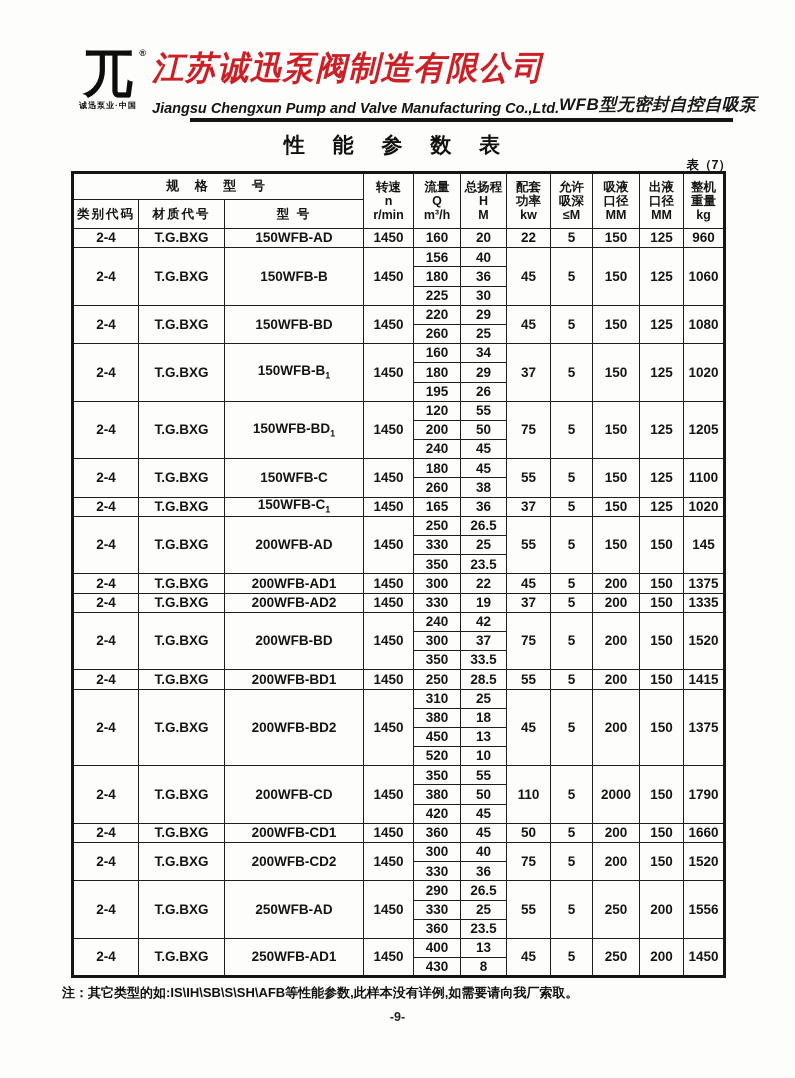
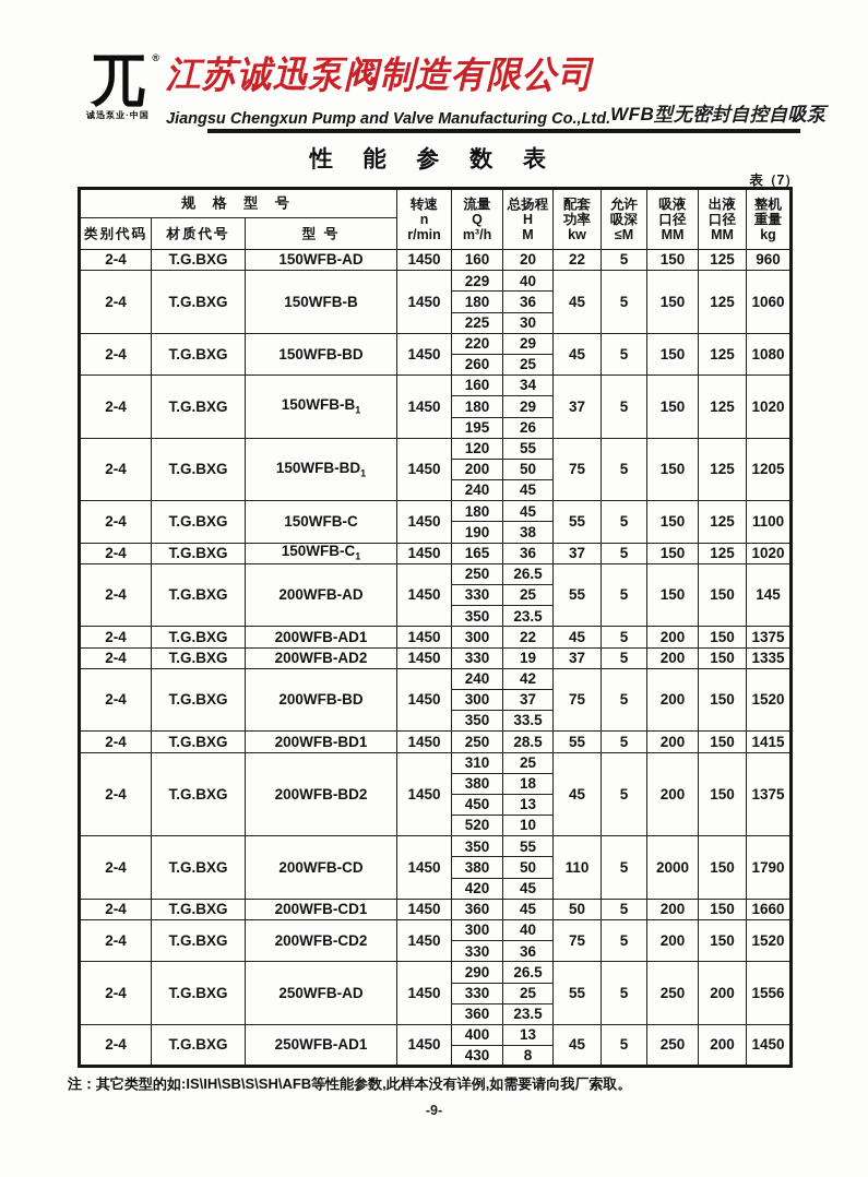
  兀
  ®
  诚迅泵业·中国
  江苏诚迅泵阀制造有限公司
  Jiangsu Chengxun Pump and Valve Manufacturing Co.,Ltd.
  WFB型无密封自控自吸泵
  性 能 参 数 表
  表（7）
  规 格 型 号	转速 n r/min	流量 Q m³/h	总扬程 H M	配套 功率 kw	允许 吸深 ≤M	吸液 口径 MM	出液 口径 MM	整机 重量 kg
  类别代码	材质代号	型 号
  2-4	T.G.BXG	150WFB-AD	1450	160	20	22	5	150	125	960
- 2-4	T.G.BXG	150WFB-B	1450	156	40	45	5	150	125	1060
+ 2-4	T.G.BXG	150WFB-B	1450	229	40	45	5	150	125	1060
  180	36
  225	30
  2-4	T.G.BXG	150WFB-BD	1450	220	29	45	5	150	125	1080
  260	25
  2-4	T.G.BXG	150WFB-B1	1450	160	34	37	5	150	125	1020
  180	29
  195	26
  2-4	T.G.BXG	150WFB-BD1	1450	120	55	75	5	150	125	1205
  200	50
  240	45
  2-4	T.G.BXG	150WFB-C	1450	180	45	55	5	150	125	1100
- 260	38
+ 190	38
  2-4	T.G.BXG	150WFB-C1	1450	165	36	37	5	150	125	1020
  2-4	T.G.BXG	200WFB-AD	1450	250	26.5	55	5	150	150	145
  330	25
  350	23.5
  2-4	T.G.BXG	200WFB-AD1	1450	300	22	45	5	200	150	1375
  2-4	T.G.BXG	200WFB-AD2	1450	330	19	37	5	200	150	1335
  2-4	T.G.BXG	200WFB-BD	1450	240	42	75	5	200	150	1520
  300	37
  350	33.5
  2-4	T.G.BXG	200WFB-BD1	1450	250	28.5	55	5	200	150	1415
  2-4	T.G.BXG	200WFB-BD2	1450	310	25	45	5	200	150	1375
  380	18
  450	13
  520	10
  2-4	T.G.BXG	200WFB-CD	1450	350	55	110	5	2000	150	1790
  380	50
  420	45
  2-4	T.G.BXG	200WFB-CD1	1450	360	45	50	5	200	150	1660
  2-4	T.G.BXG	200WFB-CD2	1450	300	40	75	5	200	150	1520
  330	36
  2-4	T.G.BXG	250WFB-AD	1450	290	26.5	55	5	250	200	1556
  330	25
  360	23.5
  2-4	T.G.BXG	250WFB-AD1	1450	400	13	45	5	250	200	1450
  430	8
  注：其它类型的如:IS\IH\SB\S\SH\AFB等性能参数,此样本没有详例,如需要请向我厂索取。
  -9-
